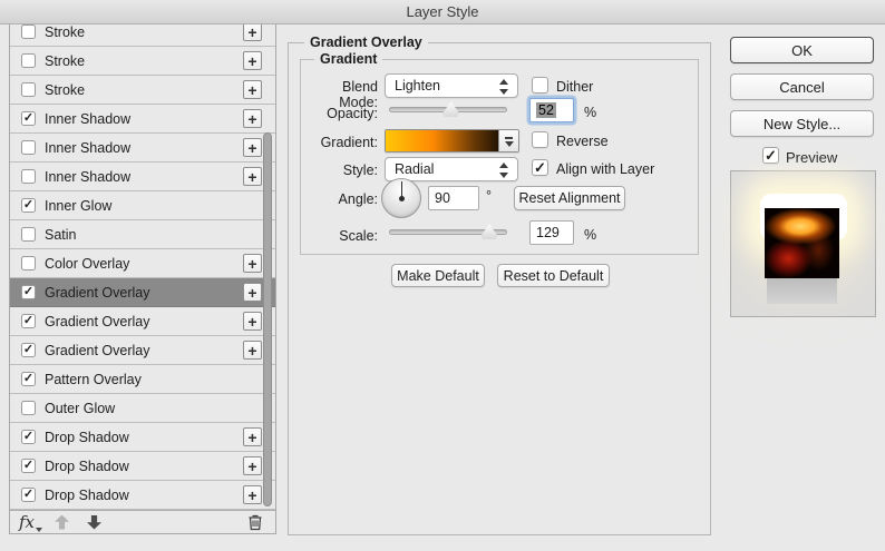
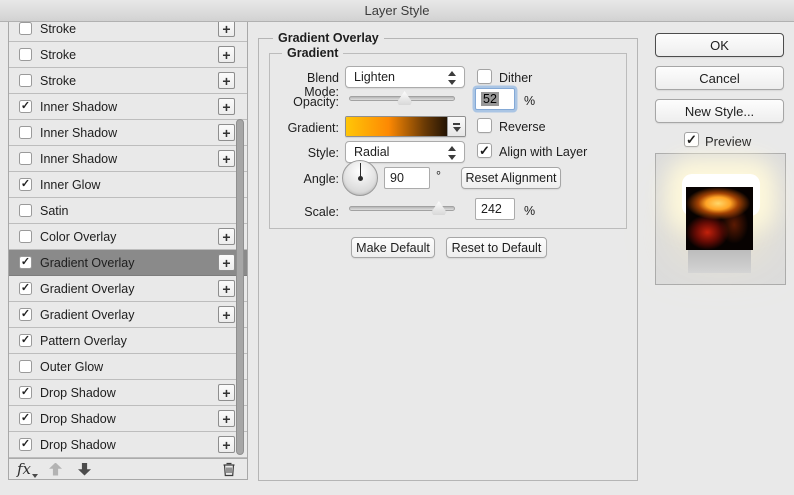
  Layer Style
  Stroke
  +
  Stroke
  +
  Stroke
  +
  ✓
  Inner Shadow
  +
  Inner Shadow
  +
  Inner Shadow
  +
  ✓
  Inner Glow
  Satin
  Color Overlay
  +
  ✓
  Gradient Overlay
  +
  ✓
  Gradient Overlay
  +
  ✓
  Gradient Overlay
  +
  ✓
  Pattern Overlay
  Outer Glow
  ✓
  Drop Shadow
  +
  ✓
  Drop Shadow
  +
  ✓
  Drop Shadow
  +
  fx
  Gradient Overlay
  Gradient
  Blend Mode:
  Lighten
  Dither
  Opacity:
  52
  %
  Gradient:
  Reverse
  Style:
  Radial
  ✓
  Align with Layer
  Angle:
  90
  °
  Reset Alignment
  Scale:
- 129
+ 242
  %
  Make Default
  Reset to Default
  OK
  Cancel
  New Style...
  ✓
  Preview
